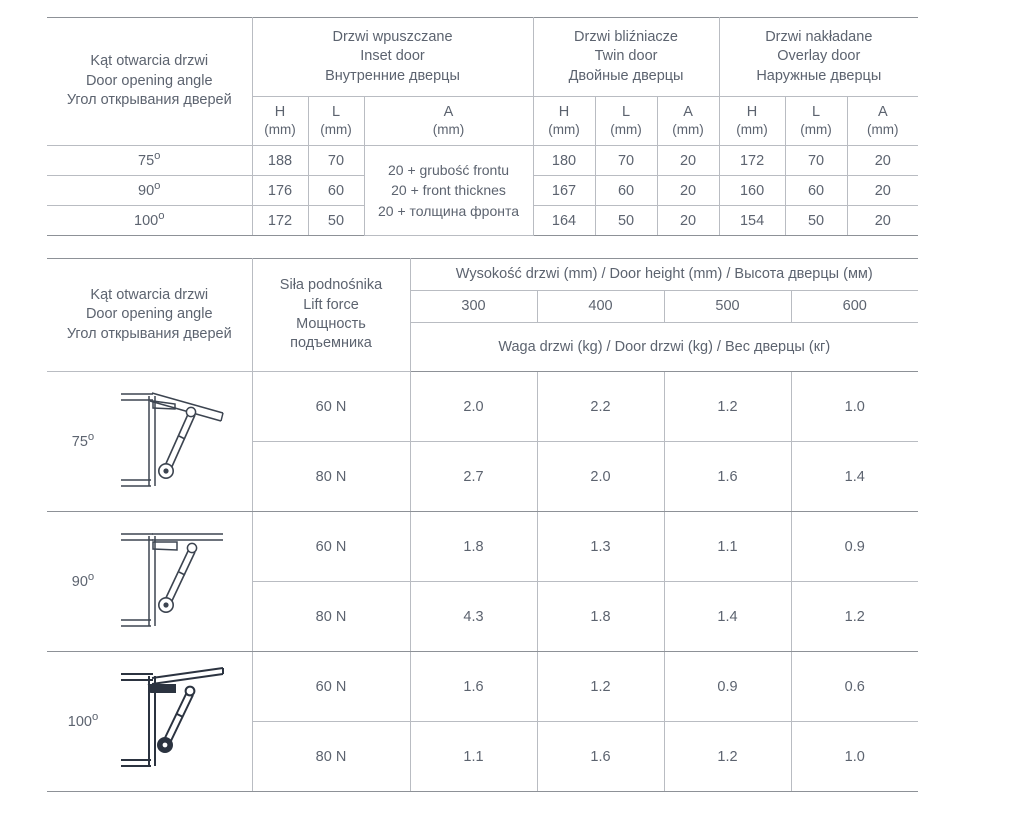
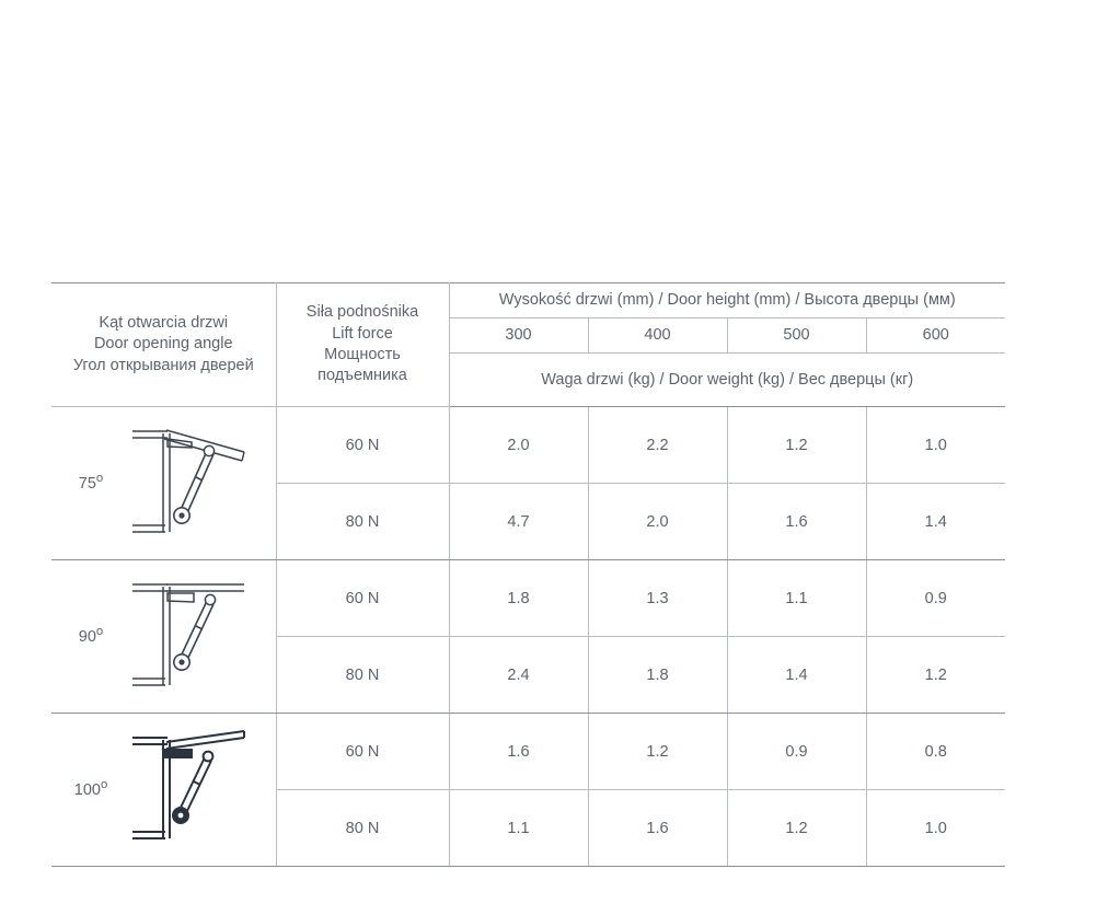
- Kąt otwarcia drzwi Door opening angle Угол открывания дверей	Drzwi wpuszczane Inset door Внутренние дверцы	Drzwi bliźniacze Twin door Двойные дверцы	Drzwi nakładane Overlay door Наружные дверцы
- H (mm)	L (mm)	A (mm)	H (mm)	L (mm)	A (mm)	H (mm)	L (mm)	A (mm)
- 75o	188	70	20 + grubość frontu 20 + front thicknes 20 + толщина фронта	180	70	20	172	70	20
- 90o	176	60	167	60	20	160	60	20
- 100o	172	50	164	50	20	154	50	20
  Kąt otwarcia drzwi Door opening angle Угол открывания дверей	Siła podnośnika Lift force Мощность подъемника	Wysokość drzwi (mm) / Door height (mm) / Высота дверцы (мм)
  300	400	500	600
- Waga drzwi (kg) / Door drzwi (kg) / Вес дверцы (кг)
+ Waga drzwi (kg) / Door weight (kg) / Вес дверцы (кг)
  75o	60 N	2.0	2.2	1.2	1.0
- 80 N	2.7	2.0	1.6	1.4
+ 80 N	4.7	2.0	1.6	1.4
  90o	60 N	1.8	1.3	1.1	0.9
- 80 N	4.3	1.8	1.4	1.2
+ 80 N	2.4	1.8	1.4	1.2
- 100o	60 N	1.6	1.2	0.9	0.6
+ 100o	60 N	1.6	1.2	0.9	0.8
  80 N	1.1	1.6	1.2	1.0
